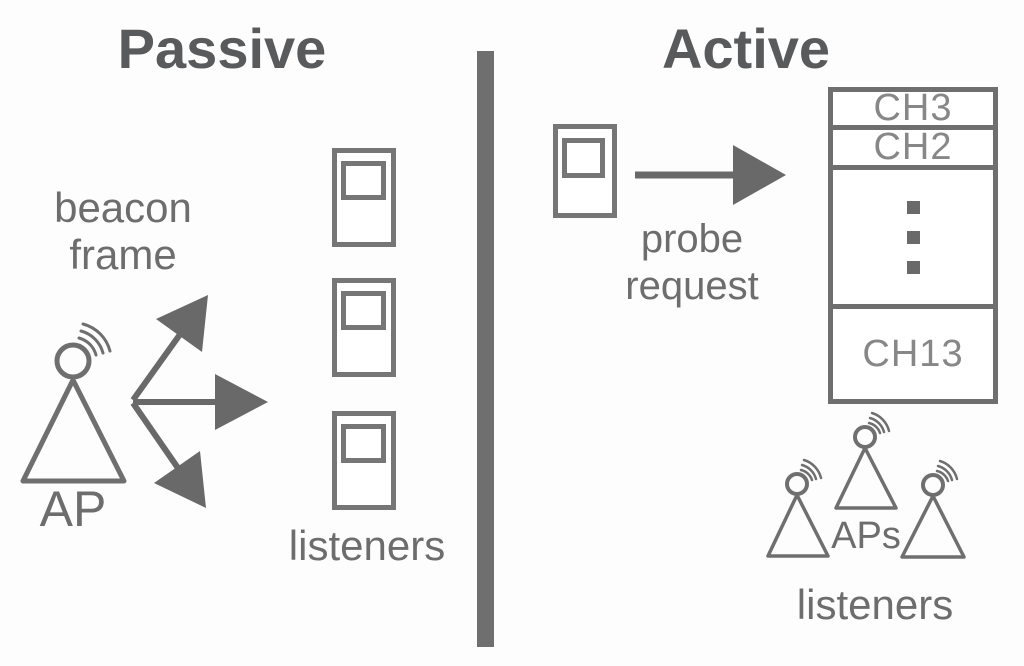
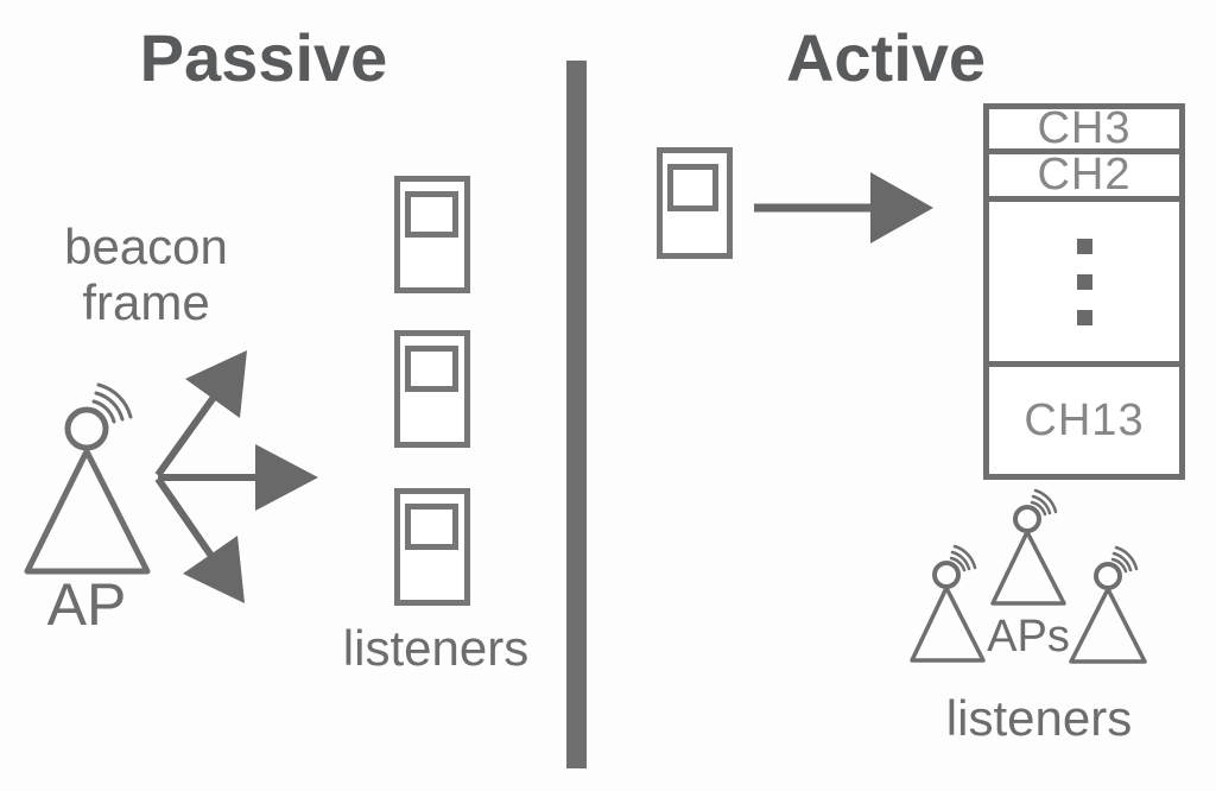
  CH3
  CH2
  CH13
  Passive
  beacon
  frame
  AP
  listeners
  Active
- probe
- request
  APs
  listeners
